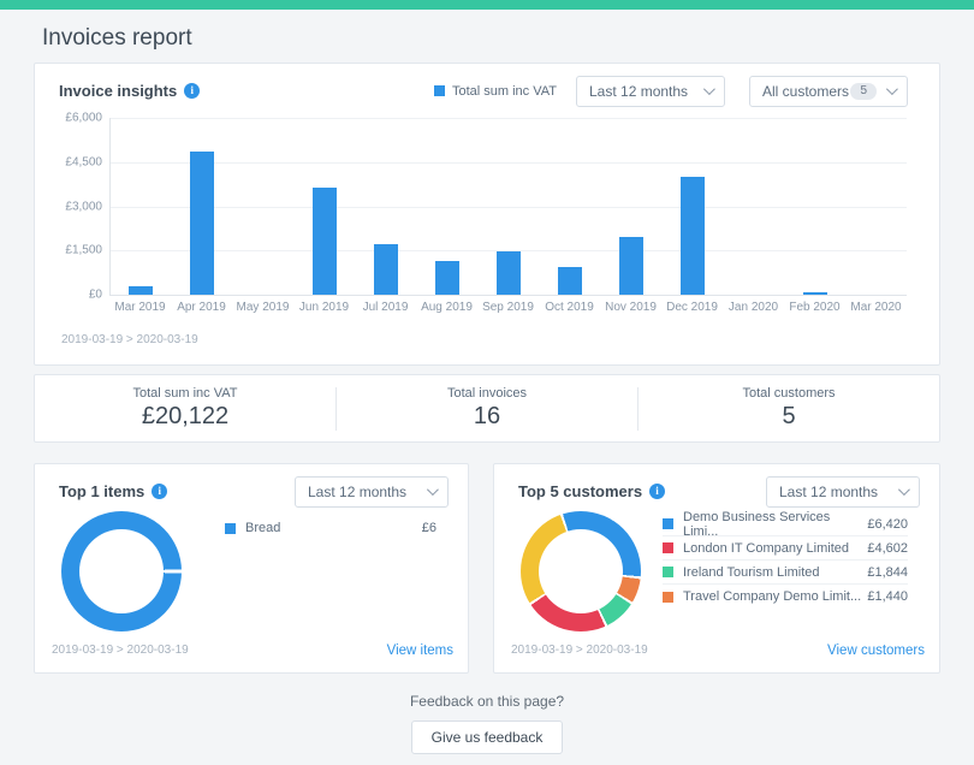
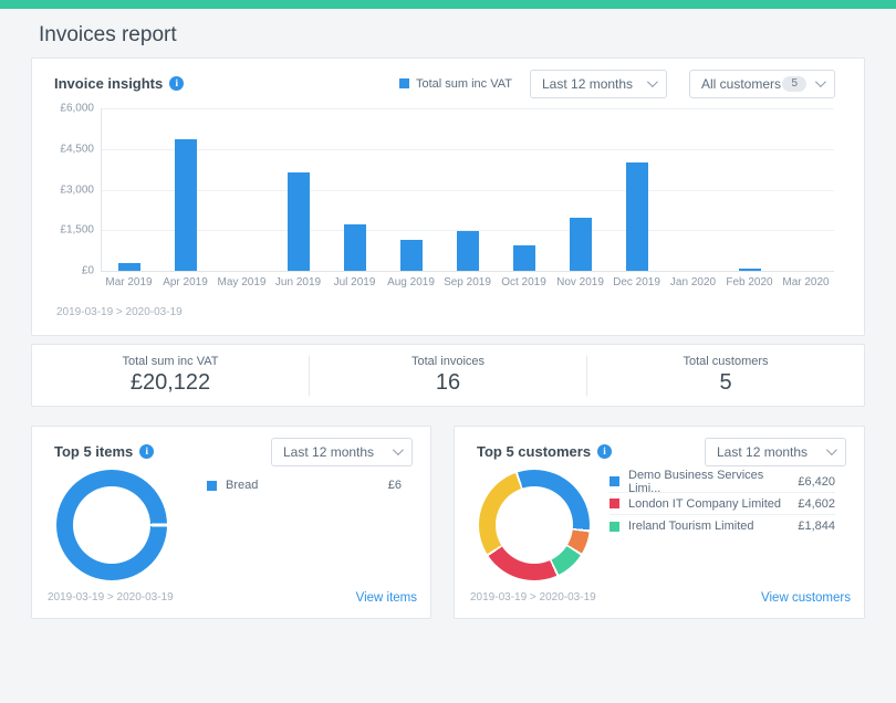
  Invoices report
  Invoice insights
  i
  Total sum inc VAT
  Last 12 months
  All customers
  5
  £0
  £1,500
  £3,000
  £4,500
  £6,000
  Mar 2019
  Apr 2019
  May 2019
  Jun 2019
  Jul 2019
  Aug 2019
  Sep 2019
  Oct 2019
  Nov 2019
  Dec 2019
  Jan 2020
  Feb 2020
  Mar 2020
  2019-03-19 > 2020-03-19
  Total sum inc VAT
  £20,122
  Total invoices
  16
  Total customers
  5
- Top 1 items
+ Top 5 items
  i
  Last 12 months
  Bread
  £6
  2019-03-19 > 2020-03-19
  View items
  Top 5 customers
  i
  Last 12 months
  Demo Business Services Limi...
  £6,420
  London IT Company Limited
  £4,602
  Ireland Tourism Limited
  £1,844
- Travel Company Demo Limit...
- £1,440
  2019-03-19 > 2020-03-19
  View customers
- Feedback on this page?
- Give us feedback
